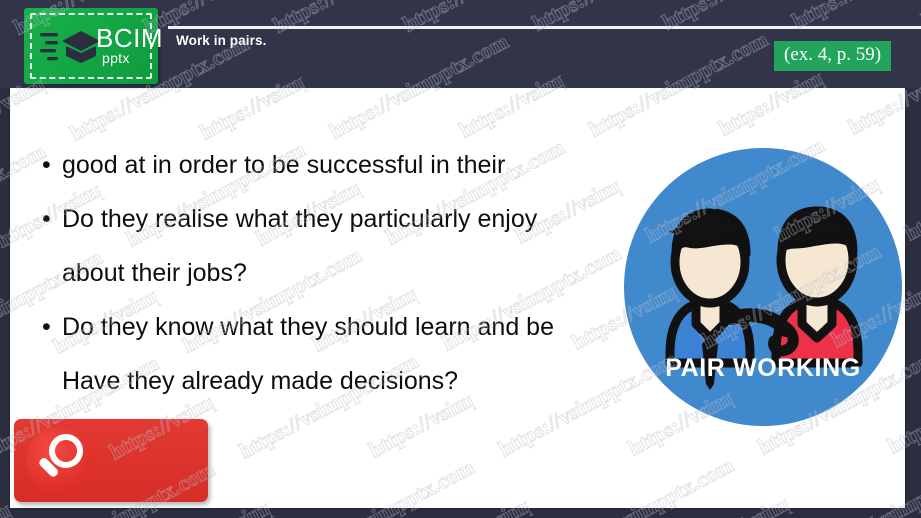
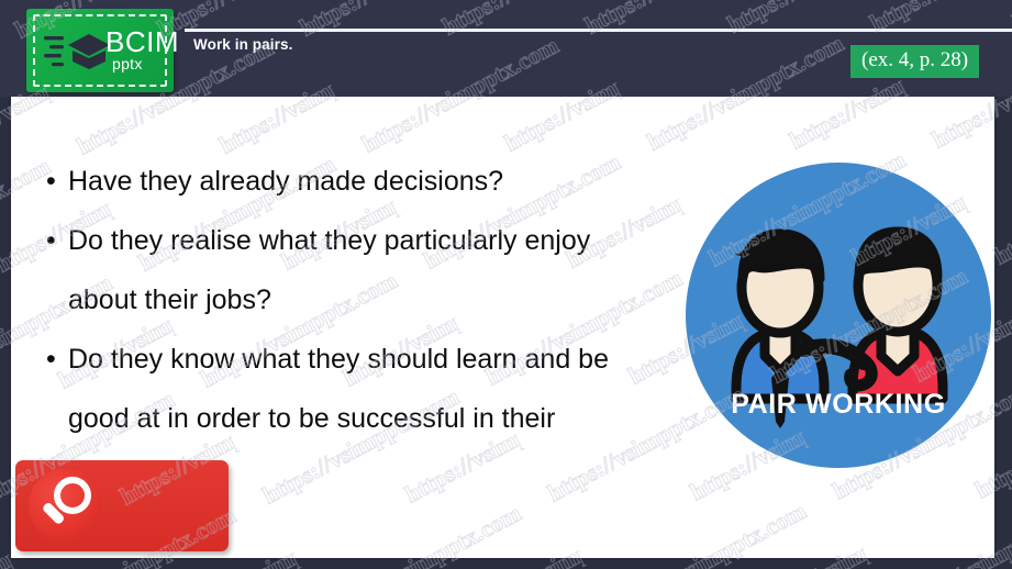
  Work in pairs.
- (ex. 4, p. 59)
+ (ex. 4, p. 28)
  BCIM
  pptx
  •
- good at in order to be successful in their
+ Have they already made decisions?
  •
  Do they realise what they particularly enjoy
  about their jobs?
  •
  Do they know what they should learn and be
- Have they already made decisions?
+ good at in order to be successful in their
  PAIR WORKING
